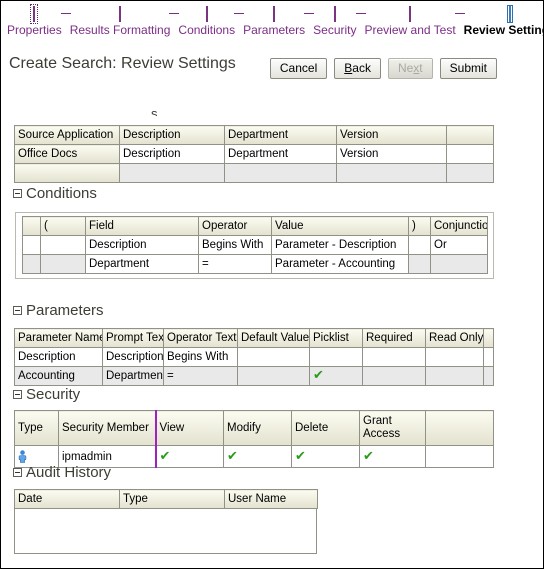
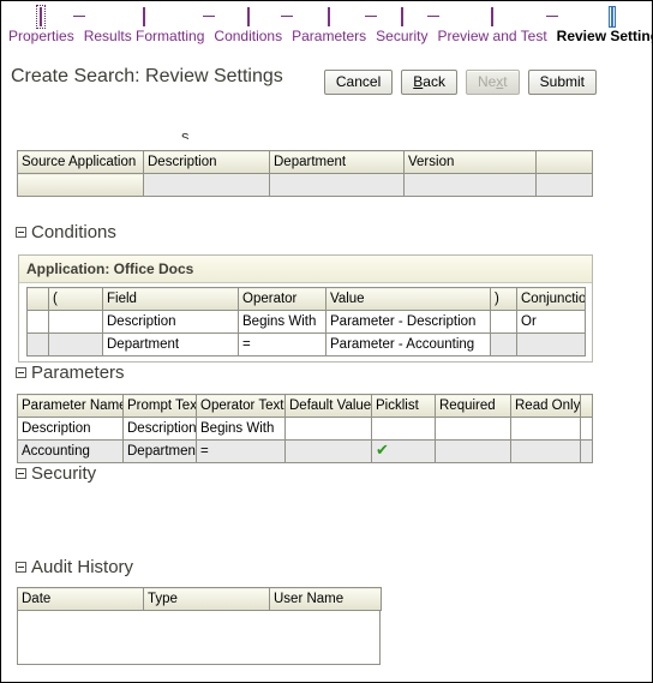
  Properties
  Results Formatting
  Conditions
  Parameters
  Security
  Preview and Test
  Review Settin
  Create Search: Review Settings
  Cancel
  Back
  Next
  Submit
  s
  Source Application	Description	Department	Version
- Office Docs	Description	Department	Version
  Conditions
+ Application: Office Docs
  	(	Field	Operator	Value	)	Conjunctio
  		Description	Begins With	Parameter - Description		Or
  		Department	=	Parameter - Accounting
  Parameters
  Parameter Nam	Prompt Tex	Operator Text	Default Value	Picklist	Required	Read Only
  Description	Description	Begins With
  Accounting	Departmen	=		✔
  Security
- Type	Security Member	View	Modify	Delete	Grant Access
- 	ipmadmin	✔	✔	✔	✔
  Audit History
  Date	Type	User Name
